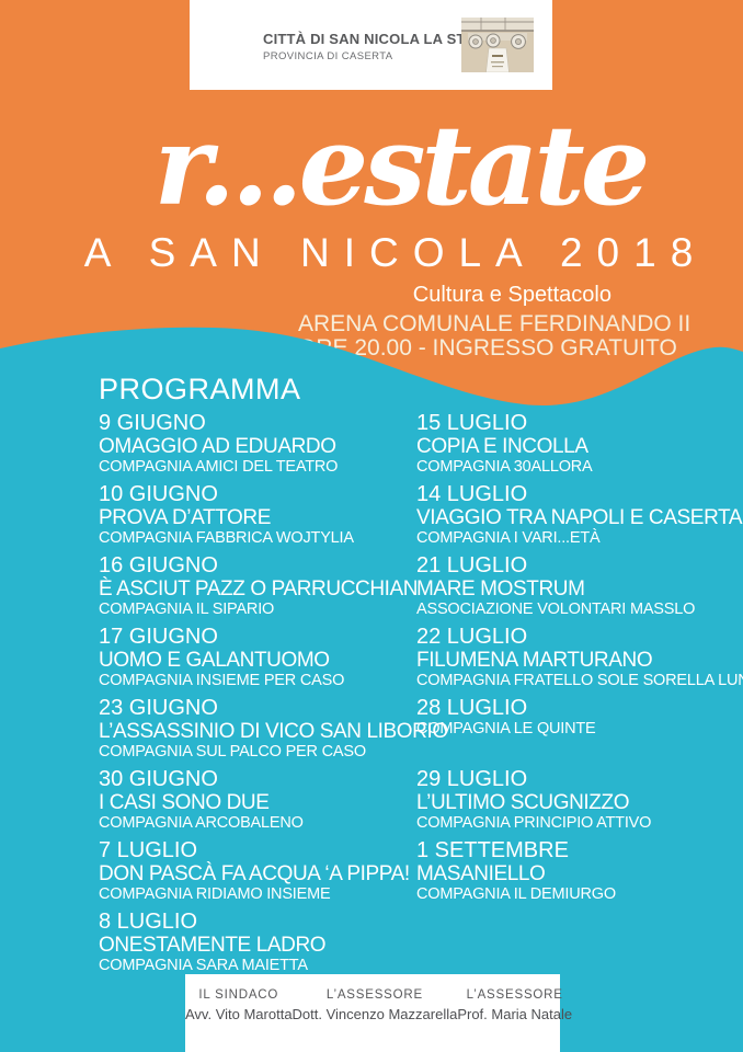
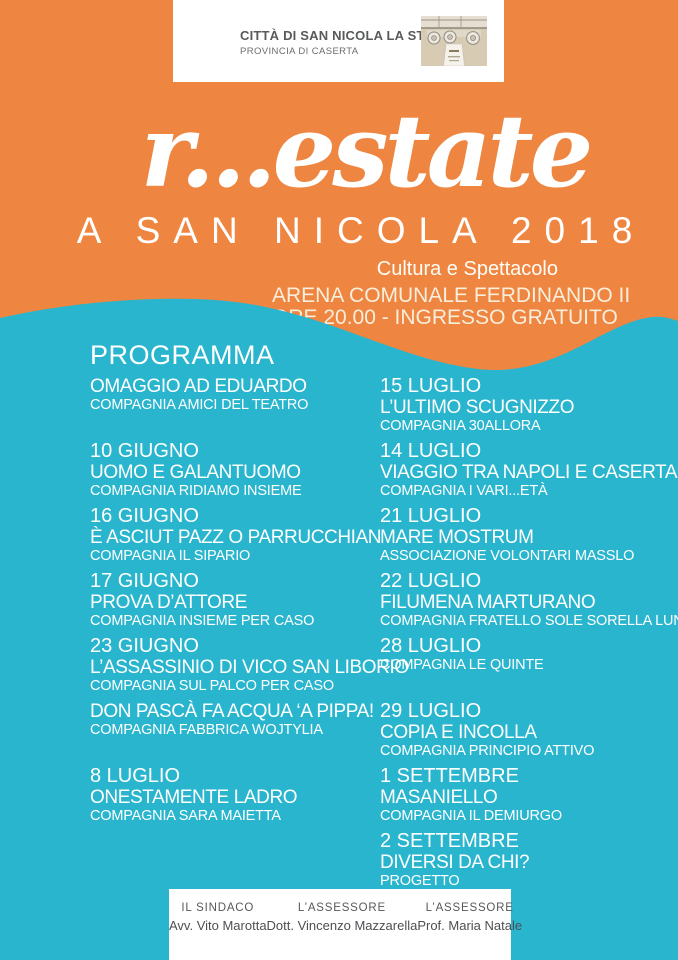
  CITTÀ DI SAN NICOLA LA ST
  PROVINCIA DI CASERTA
  r...estate
  A SAN NICOLA 2018
  Cultura e Spettacolo
  ARENA COMUNALE FERDIN
  E 20.00 - INGRESSO GRA
  PROGRAMMA
- 9 GIUGNO
  OMAGGIO AD EDUARDO
  COMPAGNIA AMICI DEL TEATRO
  10 GIUGNO
- PROVA D’ATTORE
+ UOMO E GALANTUOMO
- COMPAGNIA FABBRICA WOJTYLIA
+ COMPAGNIA RIDIAMO INSIEME
  16 GIUGNO
  È ASCIUT PAZZ O PARRUCCHIAN
  COMPAGNIA IL SIPARIO
  17 GIUGNO
- UOMO E GALANTUOMO
+ PROVA D’ATTORE
  COMPAGNIA INSIEME PER CASO
  23 GIUGNO
  L’ASSASSINIO DI VICO SAN LIBO
  COMPAGNIA SUL PALCO PER CASO
- 30 GIUGNO
- I CASI SONO DUE
- COMPAGNIA ARCOBALENO
- 7 LUGLIO
  DON PASCÀ FA ACQUA ‘A PIPPA!
- COMPAGNIA RIDIAMO INSIEME
+ COMPAGNIA FABBRICA WOJTYLIA
  8 LUGLIO
  ONESTAMENTE LADRO
  COMPAGNIA SARA MAIETTA
  15 LUGLIO
- COPIA E INCOLLA
+ L’ULTIMO SCUGNIZZO
  COMPAGNIA 30ALLORA
  14 LUGLIO
  VIAGGIO TRA NAPOLI E CASERTA
  COMPAGNIA I VARI...ETÀ
  21 LUGLIO
  MARE MOSTRUM
  ASSOCIAZIONE VOLONTARI MASSLO
  22 LUGLIO
  FILUMENA MARTURANO
  COMPAGNIA FRATELLO SOLE SORELLA LU
  28 LUGLIO
  COMPAGNIA LE QUINTE
  29 LUGLIO
- L’ULTIMO SCUGNIZZO
+ COPIA E INCOLLA
  COMPAGNIA PRINCIPIO ATTIVO
  1 SETTEMBRE
  MASANIELLO
  COMPAGNIA IL DEMIURGO
+ 2 SETTEMBRE
+ DIVERSI DA CHI?
+ PROGETTO
  IL SINDACO
  Avv. Vito Marotta
  L’ASSESSORE
  Dott. Vincenzo Mazzarella
  L’ASSESSORE
  Prof. Maria Natale
